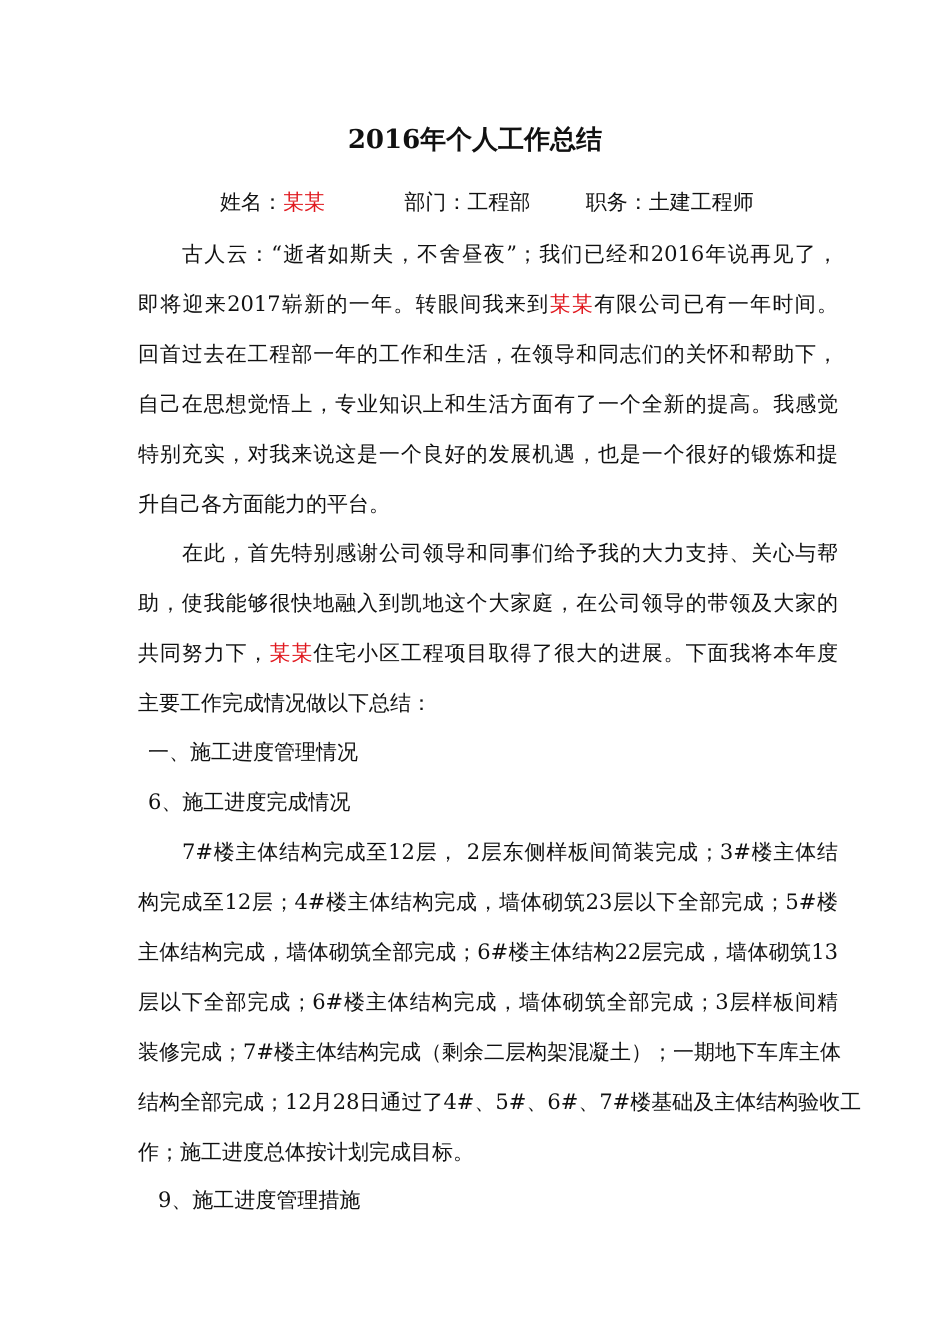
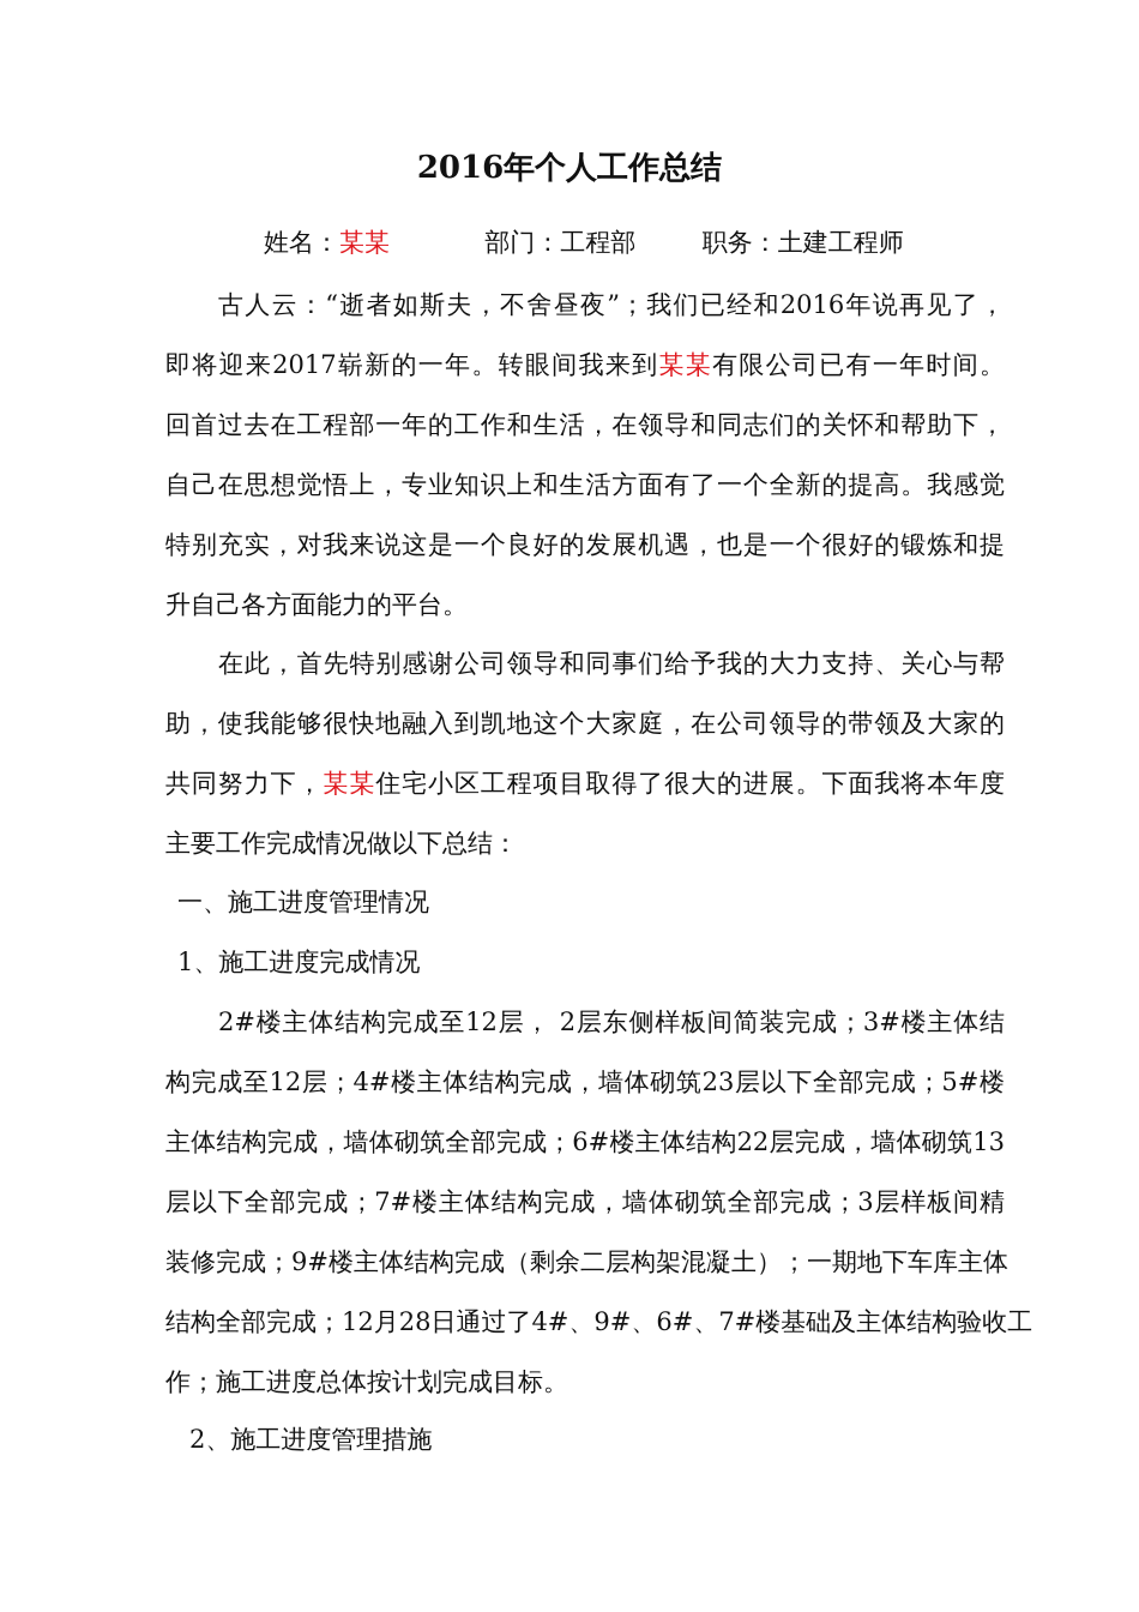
  2016年个人工作总结
  姓名：某某 部门：工程部 职务：土建工程师
  古人云：“逝者如斯夫，不舍昼夜”；我们已经和2016年说再见了，
  即将迎来2017崭新的一年。转眼间我来到某某有限公司已有一年时间。
  回首过去在工程部一年的工作和生活，在领导和同志们的关怀和帮助下，
  自己在思想觉悟上，专业知识上和生活方面有了一个全新的提高。我感觉
  特别充实，对我来说这是一个良好的发展机遇，也是一个很好的锻炼和提
  升自己各方面能力的平台。
  在此，首先特别感谢公司领导和同事们给予我的大力支持、关心与帮
  助，使我能够很快地融入到凯地这个大家庭，在公司领导的带领及大家的
  共同努力下，某某住宅小区工程项目取得了很大的进展。下面我将本年度
  主要工作完成情况做以下总结：
  一、施工进度管理情况
- 6、施工进度完成情况
+ 1、施工进度完成情况
- 7#楼主体结构完成至12层， 2层东侧样板间简装完成；3#楼主体结
+ 2#楼主体结构完成至12层， 2层东侧样板间简装完成；3#楼主体结
  构完成至12层；4#楼主体结构完成，墙体砌筑23层以下全部完成；5#楼
  主体结构完成，墙体砌筑全部完成；6#楼主体结构22层完成，墙体砌筑13
- 层以下全部完成；6#楼主体结构完成，墙体砌筑全部完成；3层样板间精
+ 层以下全部完成；7#楼主体结构完成，墙体砌筑全部完成；3层样板间精
- 装修完成；7#楼主体结构完成（剩余二层构架混凝土）；一期地下车库主体
+ 装修完成；9#楼主体结构完成（剩余二层构架混凝土）；一期地下车库主体
- 结构全部完成；12月28日通过了4#、5#、6#、7#楼基础及主体结构验收工
+ 结构全部完成；12月28日通过了4#、9#、6#、7#楼基础及主体结构验收工
  作；施工进度总体按计划完成目标。
- 9、施工进度管理措施
+ 2、施工进度管理措施
